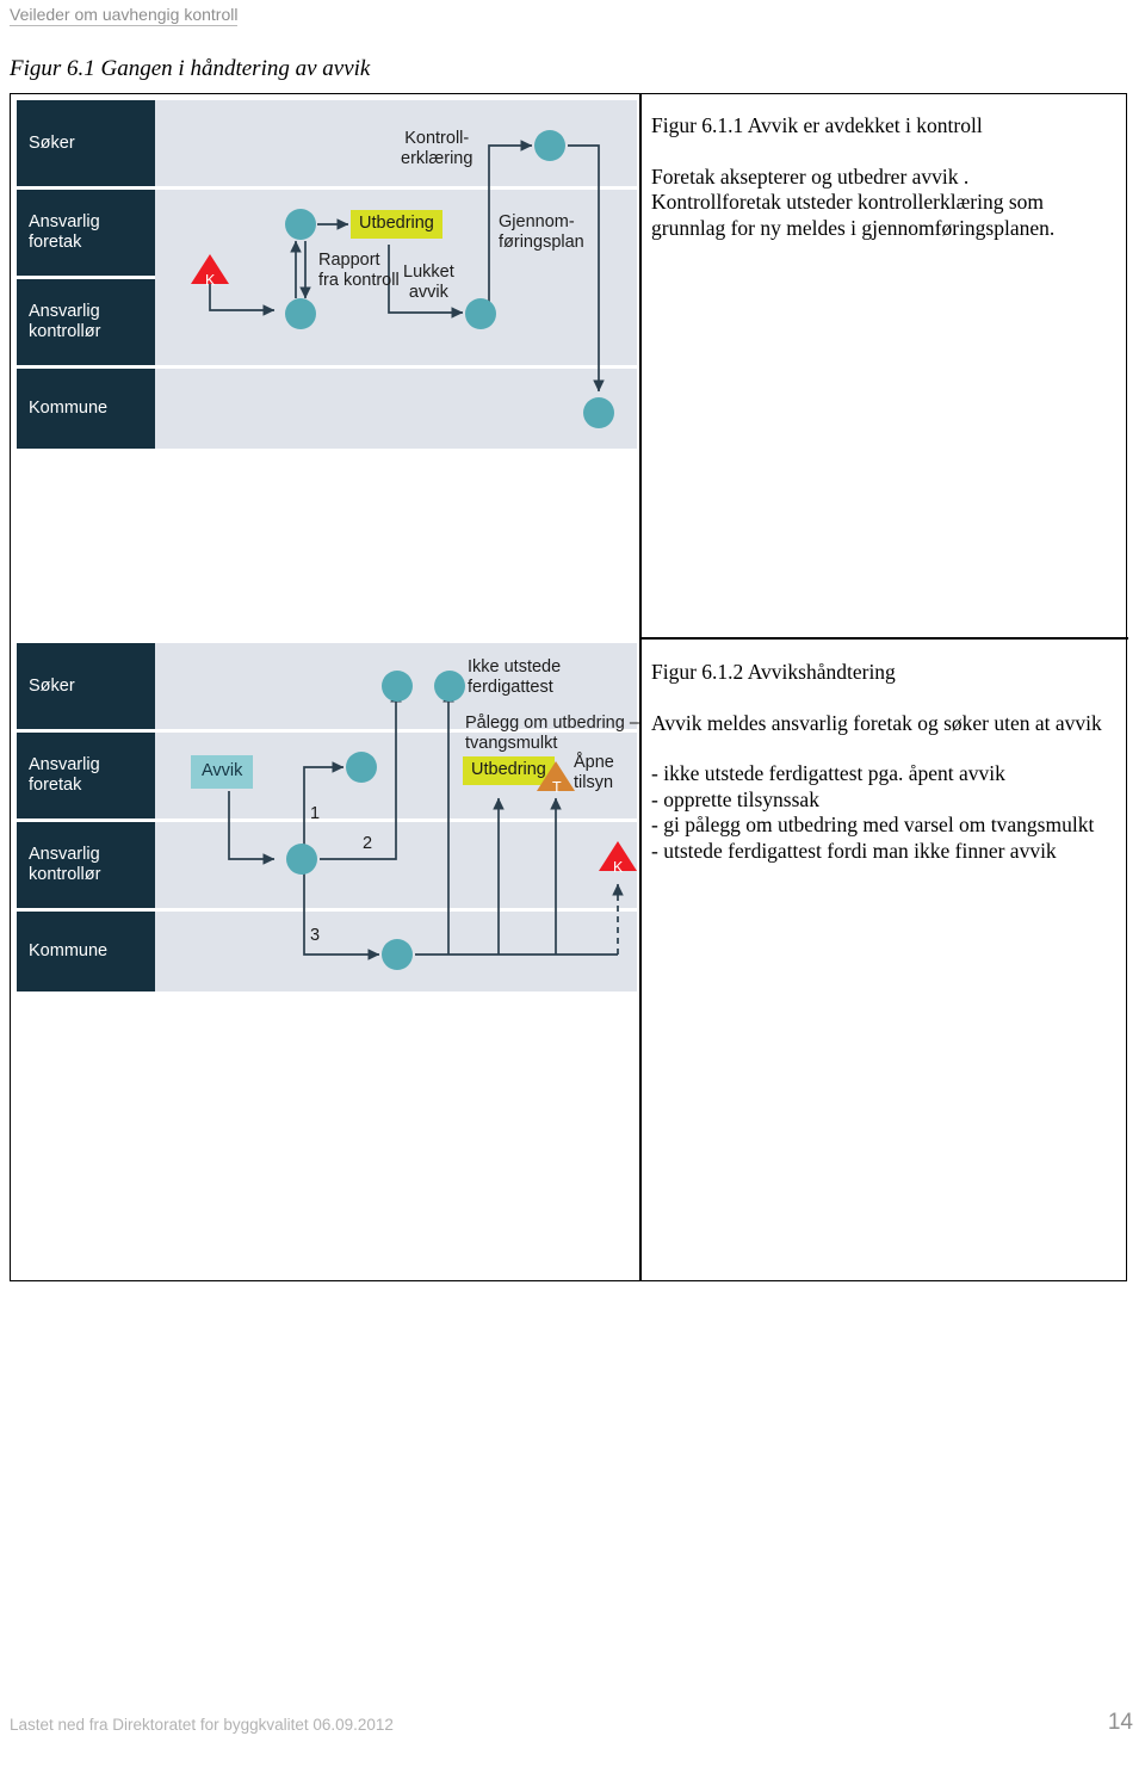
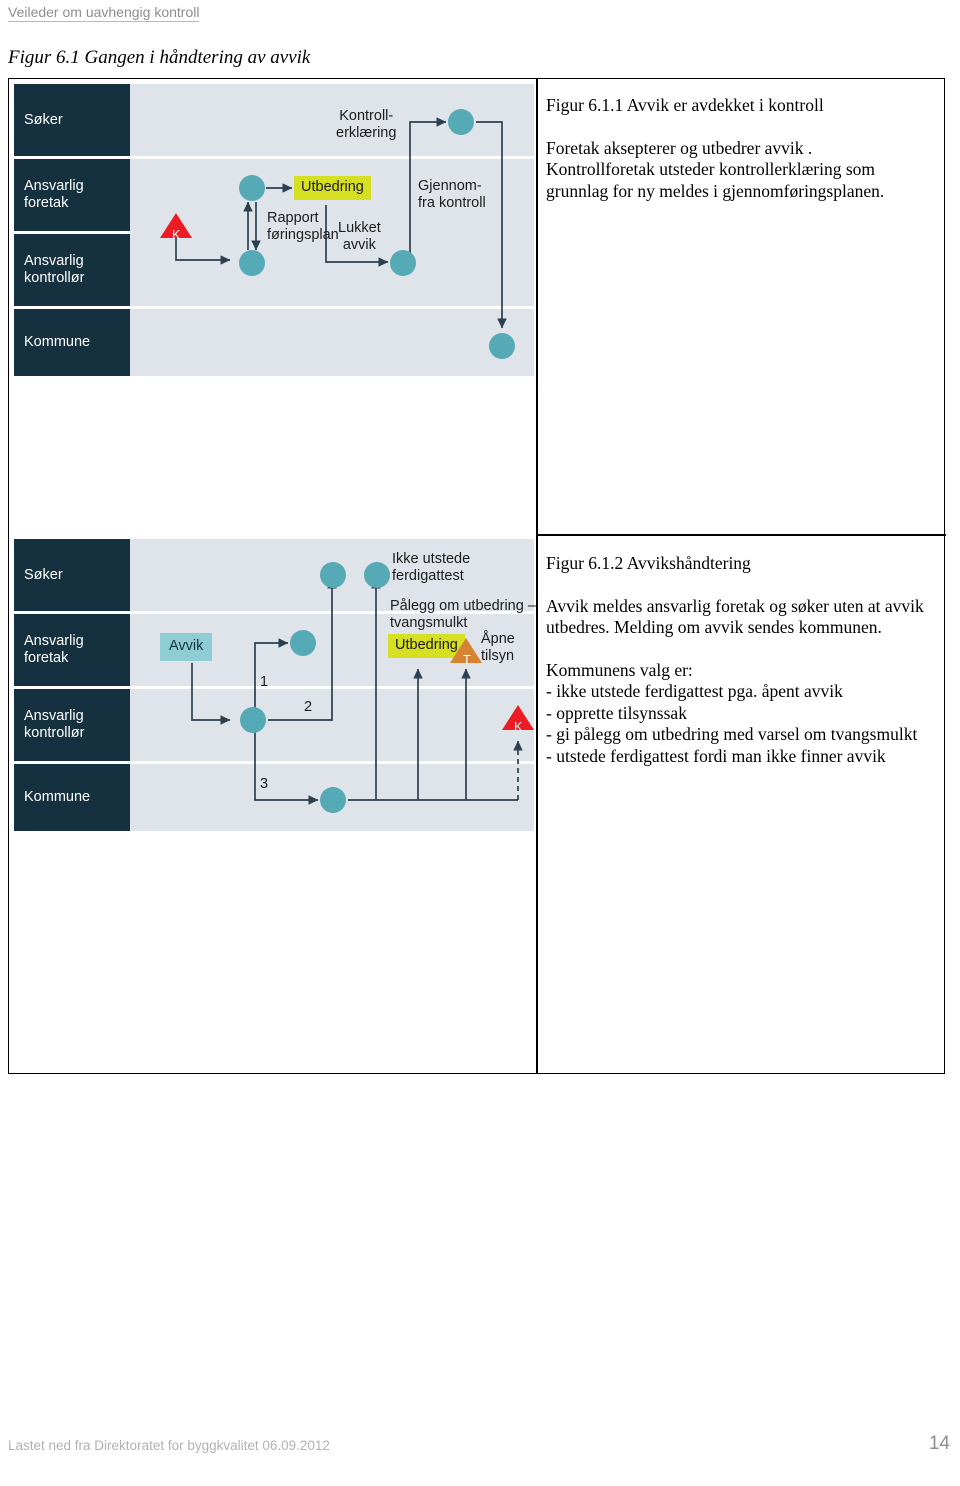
  Veileder om uavhengig kontroll
  Figur 6.1 Gangen i håndtering av avvik
  Søker
  Ansvarlig
  foretak
  Ansvarlig
  kontrollør
  Kommune
  K
  Utbedring
  Kontroll-
  erklæring
  Rapport
- fra kontroll
+ føringsplan
  Lukket
  avvik
  Gjennom-
- føringsplan
+ fra kontroll
  Søker
  Ansvarlig
  foretak
  Ansvarlig
  kontrollør
  Kommune
  Avvik
  Utbedring
  T
  K
  Ikke utstede
  ferdigattest
  Pålegg om utbedring –
  tvangsmulkt
  Åpne
  tilsyn
  1
  2
  3
  Figur 6.1.1 Avvik er avdekket i kontroll
  Foretak aksepterer og utbedrer avvik .
  Kontrollforetak utsteder kontrollerklæring som
  grunnlag for ny meldes i gjennomføringsplanen.
  Figur 6.1.2 Avvikshåndtering
  Avvik meldes ansvarlig foretak og søker uten at avvik
+ utbedres. Melding om avvik sendes kommunen.
+ Kommunens valg er:
  - ikke utstede ferdigattest pga. åpent avvik
  - opprette tilsynssak
  - gi pålegg om utbedring med varsel om tvangsmulkt
  - utstede ferdigattest fordi man ikke finner avvik
  Lastet ned fra Direktoratet for byggkvalitet 06.09.2012
  14
